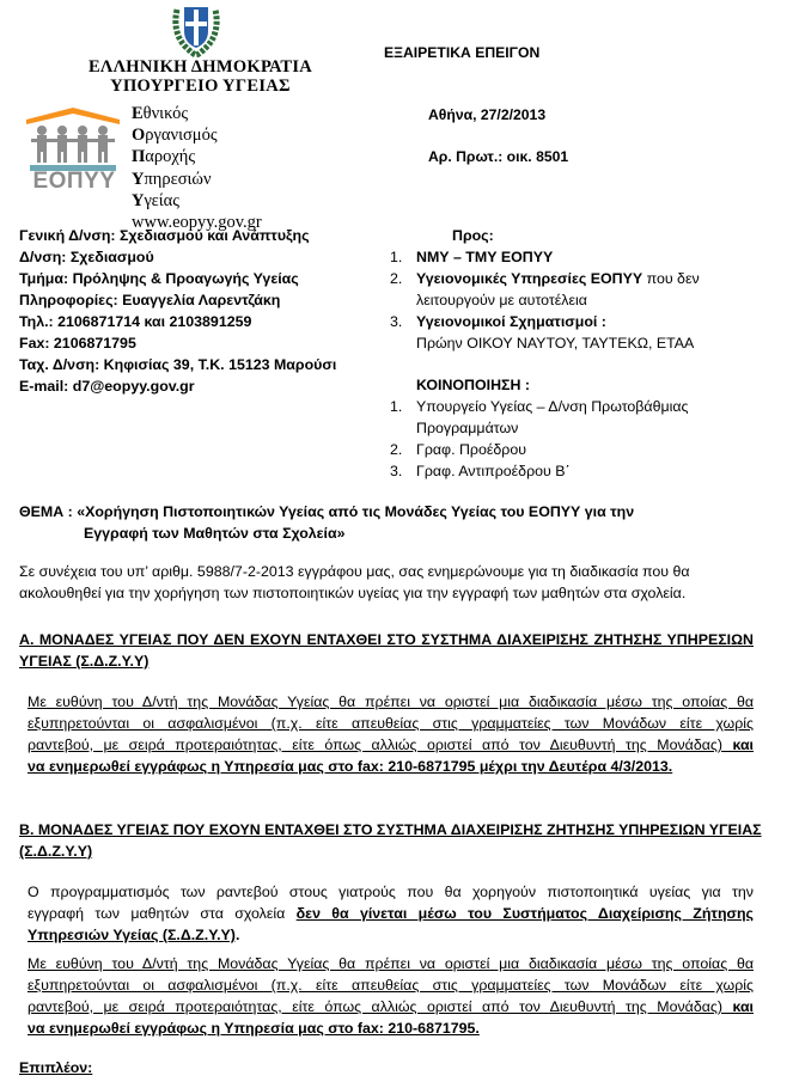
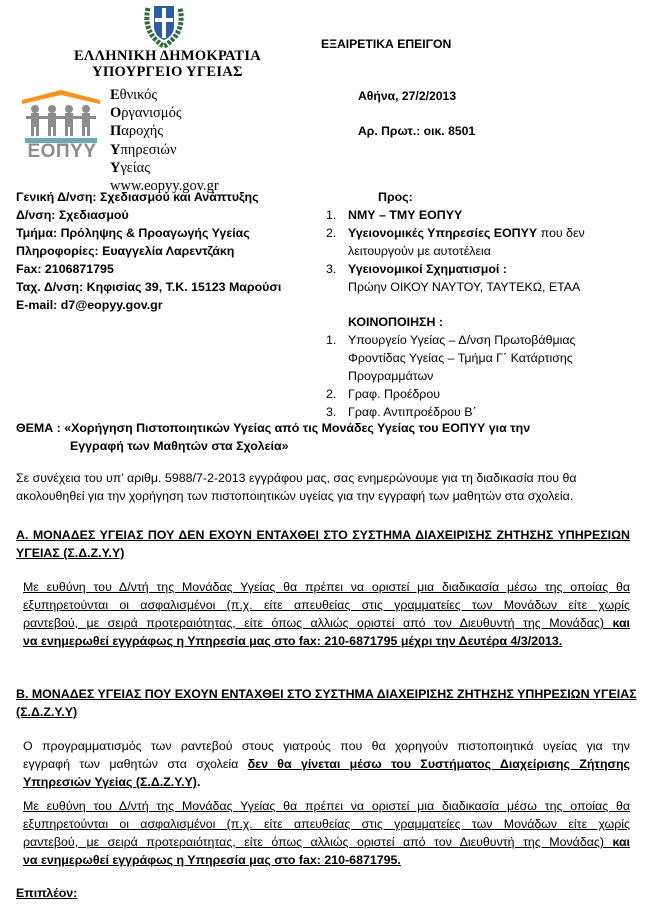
  ΕΛΛΗΝΙΚΗ ΔΗΜΟΚΡΑΤΙΑ
  ΥΠΟΥΡΓΕΙΟ ΥΓΕΙΑΣ
  ΕΟΠΥΥ
  Εθνικός
  Οργανισμός
  Παροχής
  Υπηρεσιών
  Υγείας
  www.eopyy.gov.gr
  ΕΞΑΙΡΕΤΙΚΑ ΕΠΕΙΓΟΝ
  Αθήνα, 27/2/2013
  Αρ. Πρωτ.: οικ. 8501
  Γενική Δ/νση: Σχεδιασμού και Ανάπτυξης
  Δ/νση: Σχεδιασμού
  Τμήμα: Πρόληψης & Προαγωγής Υγείας
  Πληροφορίες: Ευαγγελία Λαρεντζάκη
- Τηλ.: 2106871714 και 2103891259
  Fax: 2106871795
  Ταχ. Δ/νση: Κηφισίας 39, Τ.Κ. 15123 Μαρούσι
  E-mail: d7@eopyy.gov.gr
  Προς:
  1.
  ΝΜΥ – ΤΜΥ ΕΟΠΥΥ
  2.
  Υγειονομικές Υπηρεσίες ΕΟΠΥΥ που δεν
  λειτουργούν με αυτοτέλεια
  3.
  Υγειονομικοί Σχηματισμοί :
  Πρώην ΟΙΚΟΥ ΝΑΥΤΟΥ, ΤΑΥΤΕΚΩ, ΕΤΑΑ
  ΚΟΙΝΟΠΟΙΗΣΗ :
  1.
  Υπουργείο Υγείας – Δ/νση Πρωτοβάθμιας
+ Φροντίδας Υγείας – Τμήμα Γ΄ Κατάρτισης
  Προγραμμάτων
  2.
  Γραφ. Προέδρου
  3.
  Γραφ. Αντιπροέδρου Β΄
  ΘΕΜΑ : «Χορήγηση Πιστοποιητικών Υγείας από τις Μονάδες Υγείας του ΕΟΠΥΥ για την
  Εγγραφή των Μαθητών στα Σχολεία»
  Σε συνέχεια του υπ’ αριθμ. 5988/7-2-2013 εγγράφου μας, σας ενημερώνουμε για τη διαδικασία που θα
  ακολουθηθεί για την χορήγηση των πιστοποιητικών υγείας για την εγγραφή των μαθητών στα σχολεία.
  Α. ΜΟΝΑΔΕΣ ΥΓΕΙΑΣ ΠΟΥ ΔΕΝ ΕΧΟΥΝ ΕΝΤΑΧΘΕΙ ΣΤΟ ΣΥΣΤΗΜΑ ΔΙΑΧΕΙΡΙΣΗΣ ΖΗΤΗΣΗΣ ΥΠΗΡΕΣΙΩΝ
  ΥΓΕΙΑΣ (Σ.Δ.Ζ.Υ.Υ)
  Με ευθύνη του Δ/ντή της Μονάδας Υγείας θα πρέπει να οριστεί μια διαδικασία μέσω της οποίας θα
  εξυπηρετούνται οι ασφαλισμένοι (π.χ. είτε απευθείας στις γραμματείες των Μονάδων είτε χωρίς
  ραντεβού, με σειρά προτεραιότητας, είτε όπως αλλιώς οριστεί από τον Διευθυντή της Μονάδας) και
  να ενημερωθεί εγγράφως η Υπηρεσία μας στο fax: 210-6871795 μέχρι την Δευτέρα 4/3/2013.
  Β. ΜΟΝΑΔΕΣ ΥΓΕΙΑΣ ΠΟΥ ΕΧΟΥΝ ΕΝΤΑΧΘΕΙ ΣΤΟ ΣΥΣΤΗΜΑ ΔΙΑΧΕΙΡΙΣΗΣ ΖΗΤΗΣΗΣ ΥΠΗΡΕΣΙΩΝ ΥΓΕΙΑΣ
  (Σ.Δ.Ζ.Υ.Υ)
  Ο προγραμματισμός των ραντεβού στους γιατρούς που θα χορηγούν πιστοποιητικά υγείας για την
  εγγραφή των μαθητών στα σχολεία δεν θα γίνεται μέσω του Συστήματος Διαχείρισης Ζήτησης
  Υπηρεσιών Υγείας (Σ.Δ.Ζ.Υ.Υ).
  Με ευθύνη του Δ/ντή της Μονάδας Υγείας θα πρέπει να οριστεί μια διαδικασία μέσω της οποίας θα
  εξυπηρετούνται οι ασφαλισμένοι (π.χ. είτε απευθείας στις γραμματείες των Μονάδων είτε χωρίς
  ραντεβού, με σειρά προτεραιότητας, είτε όπως αλλιώς οριστεί από τον Διευθυντή της Μονάδας) και
  να ενημερωθεί εγγράφως η Υπηρεσία μας στο fax: 210-6871795.
  Επιπλέον:
